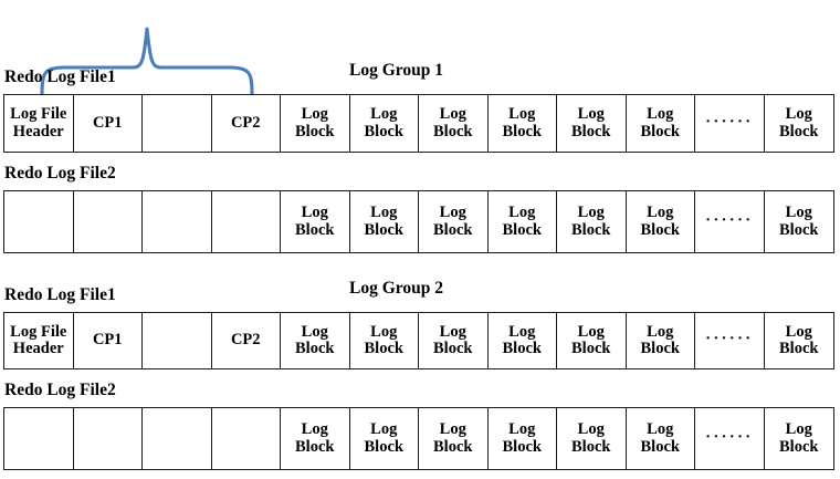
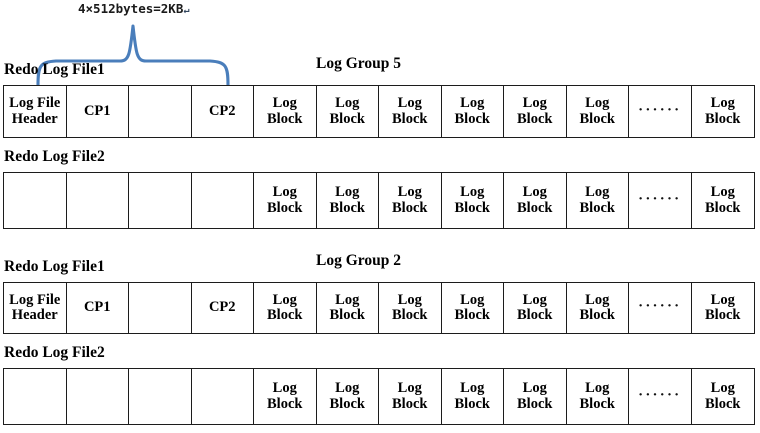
+ 4×512bytes=2KB↵
- Log Group 1
+ Log Group 5
  Redo Log File1
  Log File
  Header
  CP1
  CP2
  Log
  Block
  Log
  Block
  Log
  Block
  Log
  Block
  Log
  Block
  Log
  Block
  ······
  Log
  Block
  Redo Log File2
  Log
  Block
  Log
  Block
  Log
  Block
  Log
  Block
  Log
  Block
  Log
  Block
  ······
  Log
  Block
  Log Group 2
  Redo Log File1
  Log File
  Header
  CP1
  CP2
  Log
  Block
  Log
  Block
  Log
  Block
  Log
  Block
  Log
  Block
  Log
  Block
  ······
  Log
  Block
  Redo Log File2
  Log
  Block
  Log
  Block
  Log
  Block
  Log
  Block
  Log
  Block
  Log
  Block
  ······
  Log
  Block
